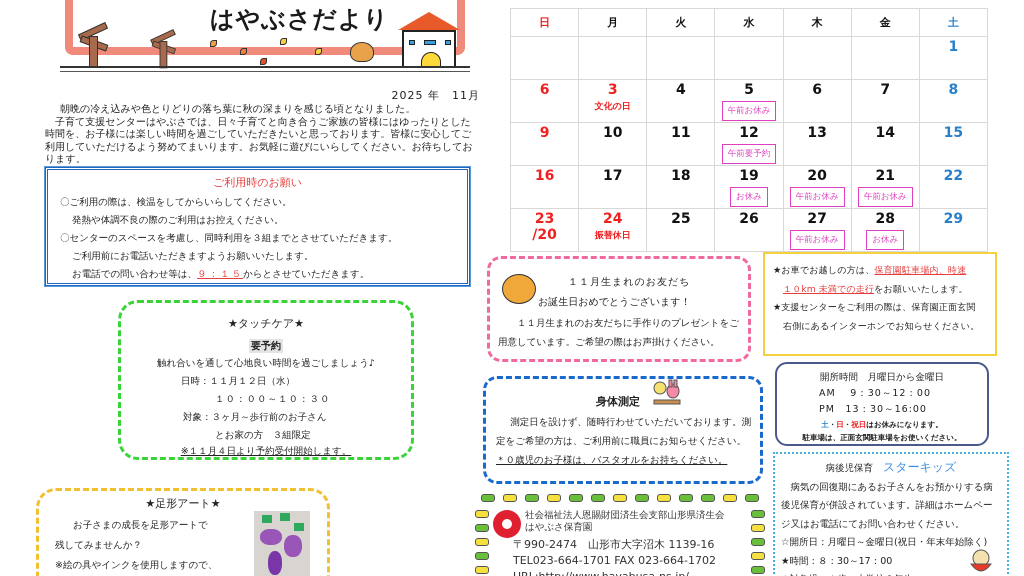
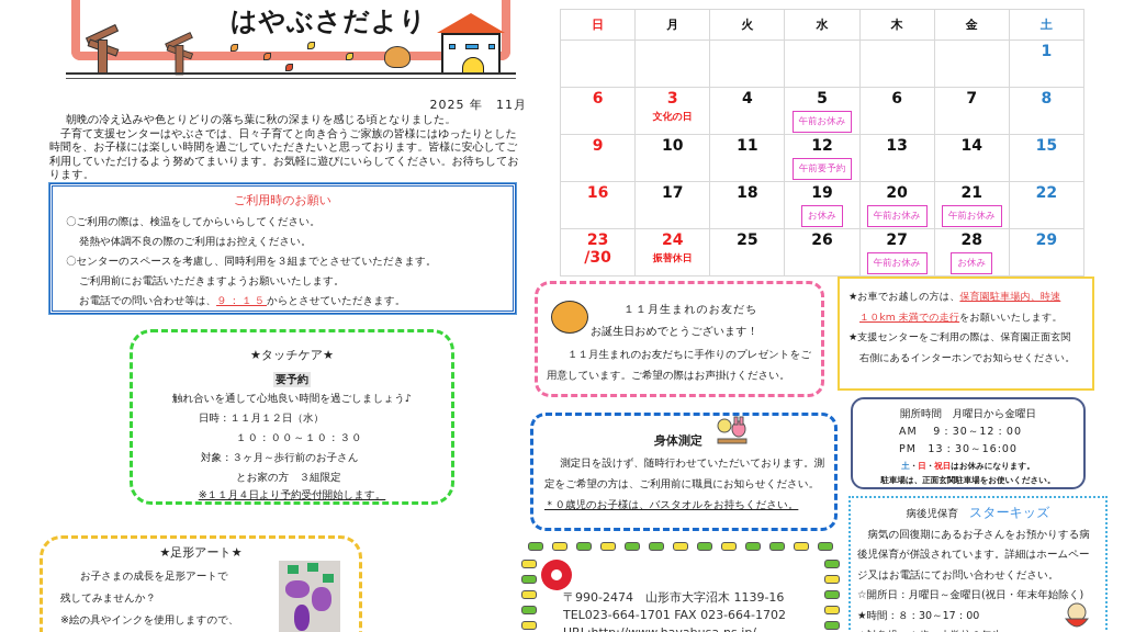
  はやぶさだより
  2025 年 11月
  朝晩の冷え込みや色とりどりの落ち葉に秋の深まりを感じる頃となりました。
  子育て支援センターはやぶさでは、日々子育てと向き合うご家族の皆様にはゆったりとした時間を、お子様には楽しい時間を過ごしていただきたいと思っております。皆様に安心してご利用していただけるよう努めてまいります。お気軽に遊びにいらしてください。お待ちしております。
  ご利用時のお願い
  〇ご利用の際は、検温をしてからいらしてください。
  発熱や体調不良の際のご利用はお控えください。
  〇センターのスペースを考慮し、同時利用を３組までとさせていただきます。
  ご利用前にお電話いただきますようお願いいたします。
  お電話での問い合わせ等は、９：１５からとさせていただきます。
  ★タッチケア★
  要予約
  触れ合いを通して心地良い時間を過ごしましょう♪
  日時：１１月１２日（水）
  １０：００～１０：３０
  対象：３ヶ月～歩行前のお子さん
  とお家の方 ３組限定
  ※１１月４日より予約受付開始します。
  ★足形アート★
  お子さまの成長を足形アートで
  残してみませんか？
  ※絵の具やインクを使用しますので、
  日	月	火	水	木	金	土
  						1
  6	3文化の日	4	5午前お休み	6	7	8
  9	10	11	12午前要予約	13	14	15
  16	17	18	19お休み	20午前お休み	21午前お休み	22
- 23/20	24振替休日	25	26	27午前お休み	28お休み	29
+ 23/30	24振替休日	25	26	27午前お休み	28お休み	29
  １１月生まれのお友だち
  お誕生日おめでとうございます！
  １１月生まれのお友だちに手作りのプレゼントをご用意しています。ご希望の際はお声掛けください。
  ★お車でお越しの方は、保育園駐車場内、時速
  １０km 未満での走行をお願いいたします。
  ★支援センターをご利用の際は、保育園正面玄関
  右側にあるインターホンでお知らせください。
  身体測定
  測定日を設けず、随時行わせていただいております。測定をご希望の方は、ご利用前に職員にお知らせください。
  ＊０歳児のお子様は、バスタオルをお持ちください。
  開所時間 月曜日から金曜日
  AM 9：30～12：00
  PM 13：30～16:00
  土・日・祝日はお休みになります。
  駐車場は、正面玄関駐車場をお使いください。
- 社会福祉法人恩賜財団済生会支部山形県済生会
- はやぶさ保育園
  〒990-2474 山形市大字沼木 1139-16
  TEL023-664-1701 FAX 023-664-1702
  病後児保育 スターキッズ
  病気の回復期にあるお子さんをお預かりする病後児保育が併設されています。詳細はホームページ又はお電話にてお問い合わせください。
  ☆開所日：月曜日～金曜日(祝日・年末年始除く)
  ★時間：８：30～17：00
